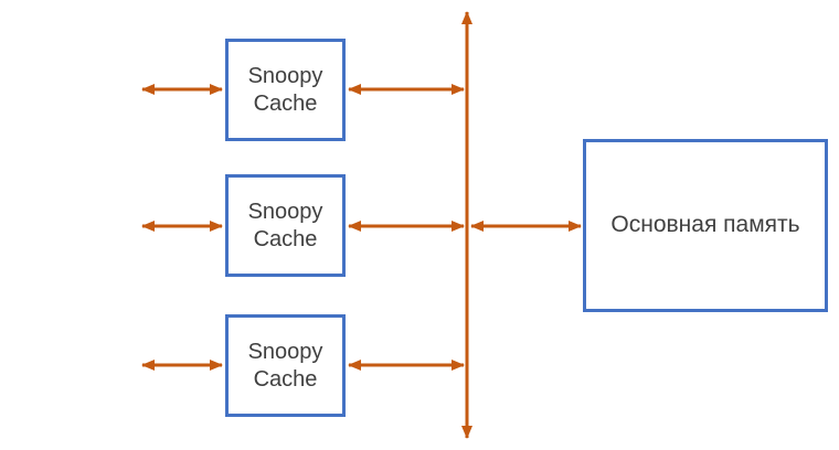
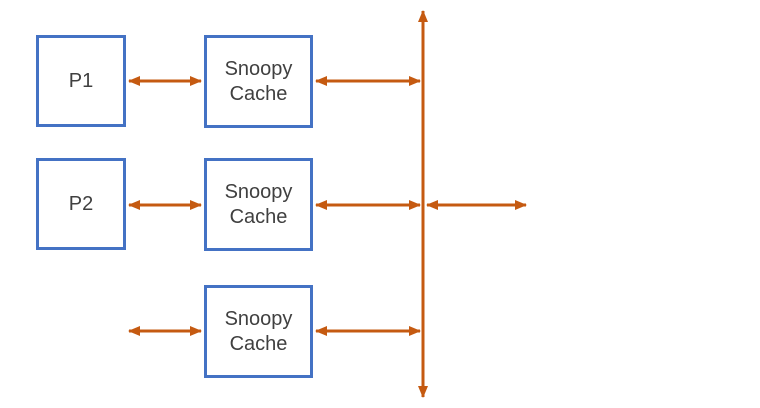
+ P1
+ P2
  Snoopy
  Cache
  Snoopy
  Cache
  Snoopy
  Cache
- Основная память
